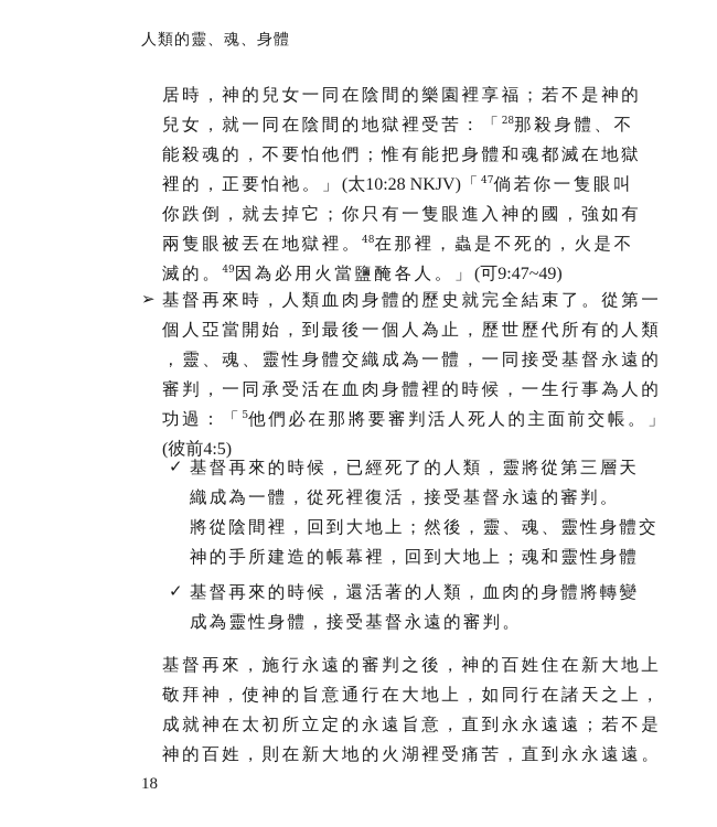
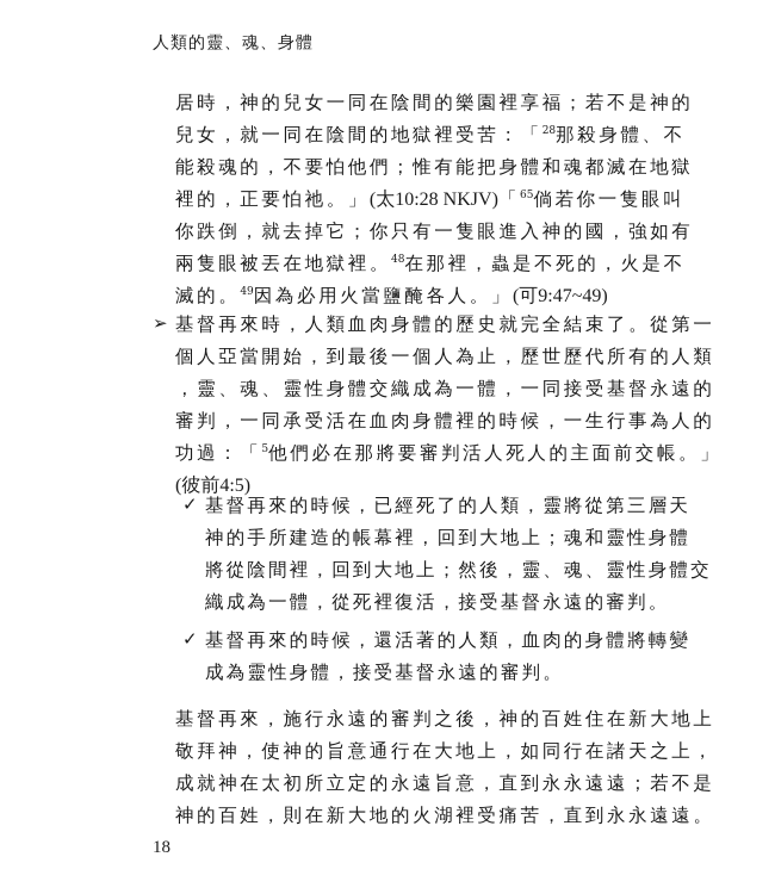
  人類的靈、魂、身體
  居時，神的兒女一同在陰間的樂園裡享福；若不是神的
  兒女，就一同在陰間的地獄裡受苦：「28那殺身體、不
  能殺魂的，不要怕他們；惟有能把身體和魂都滅在地獄
- 裡的，正要怕祂。」(太10:28 NKJV)「47倘若你一隻眼叫
+ 裡的，正要怕祂。」(太10:28 NKJV)「65倘若你一隻眼叫
  你跌倒，就去掉它；你只有一隻眼進入神的國，強如有
  兩隻眼被丟在地獄裡。48在那裡，蟲是不死的，火是不
  滅的。49因為必用火當鹽醃各人。」(可9:47~49)
  ➢
  基督再來時，人類血肉身體的歷史就完全結束了。從第一
  個人亞當開始，到最後一個人為止，歷世歷代所有的人類
  ，靈、魂、靈性身體交織成為一體，一同接受基督永遠的
  審判，一同承受活在血肉身體裡的時候，一生行事為人的
  功過：「5他們必在那將要審判活人死人的主面前交帳。」
  (彼前4:5)
  ✓
  基督再來的時候，已經死了的人類，靈將從第三層天
- 織成為一體，從死裡復活，接受基督永遠的審判。
+ 神的手所建造的帳幕裡，回到大地上；魂和靈性身體
  將從陰間裡，回到大地上；然後，靈、魂、靈性身體交
- 神的手所建造的帳幕裡，回到大地上；魂和靈性身體
+ 織成為一體，從死裡復活，接受基督永遠的審判。
  ✓
  基督再來的時候，還活著的人類，血肉的身體將轉變
  成為靈性身體，接受基督永遠的審判。
  基督再來，施行永遠的審判之後，神的百姓住在新大地上
  敬拜神，使神的旨意通行在大地上，如同行在諸天之上，
  成就神在太初所立定的永遠旨意，直到永永遠遠；若不是
  神的百姓，則在新大地的火湖裡受痛苦，直到永永遠遠。
  18
